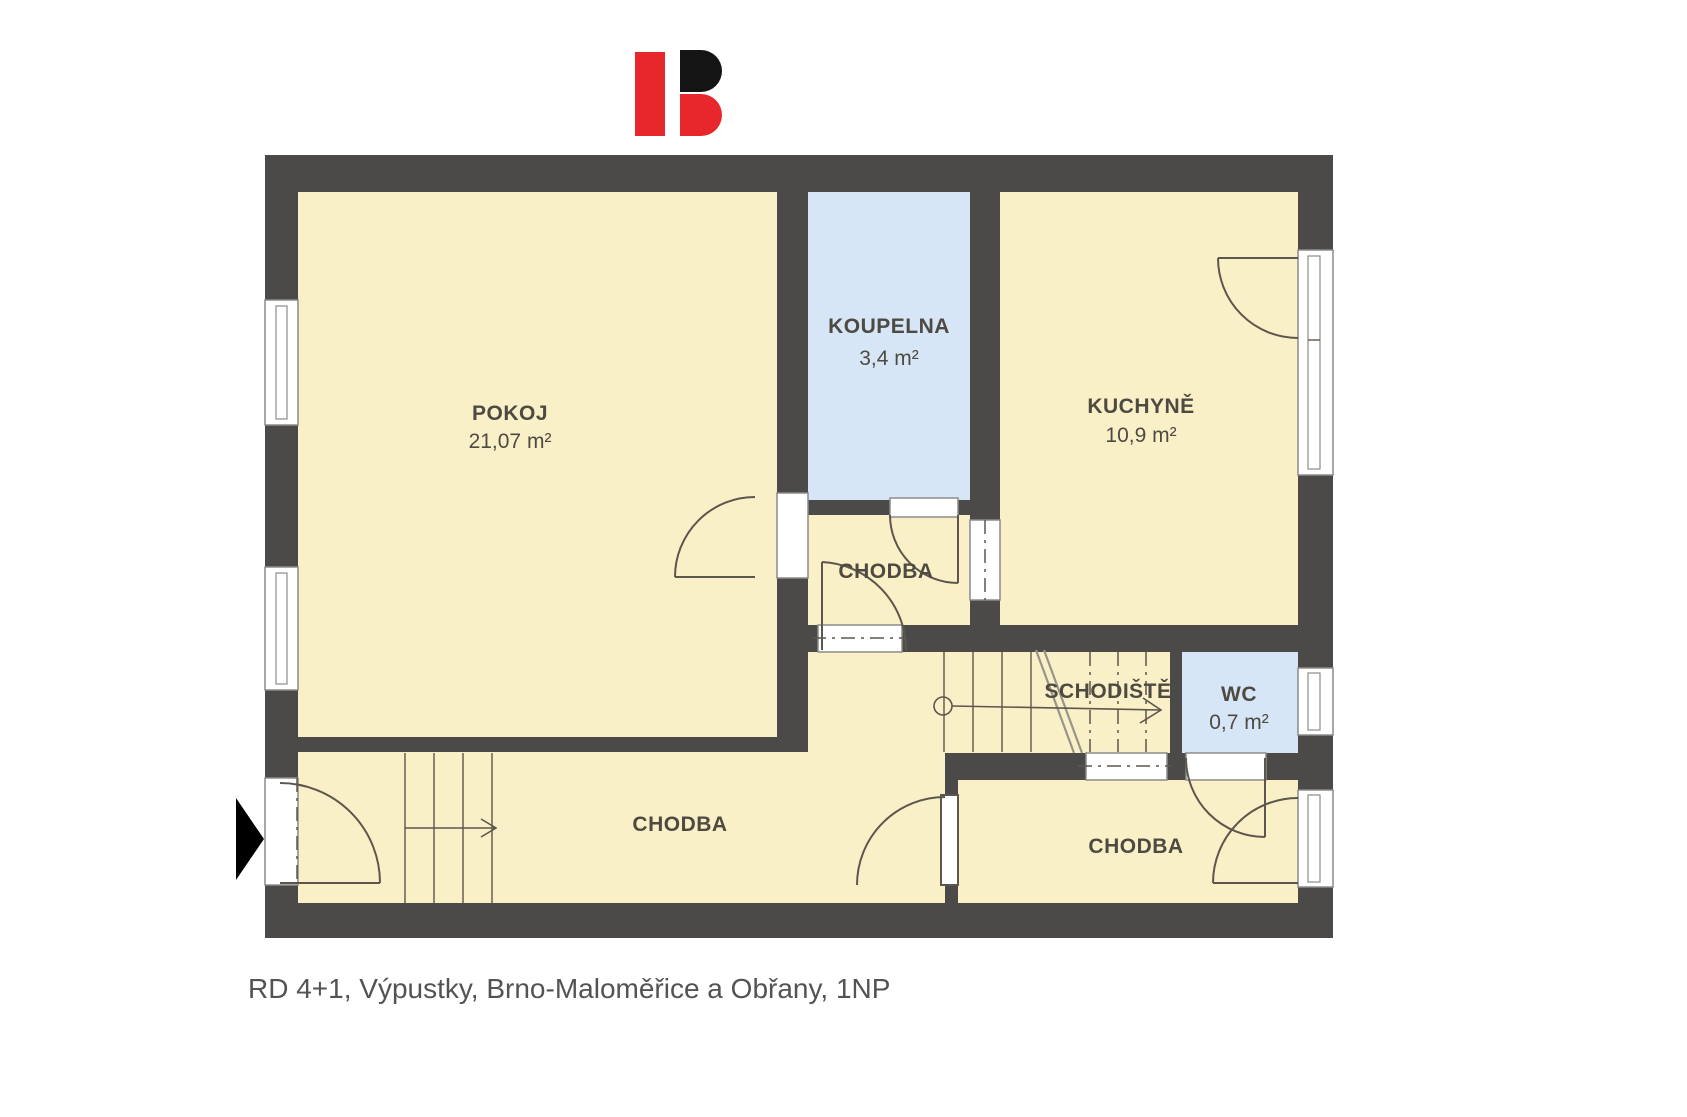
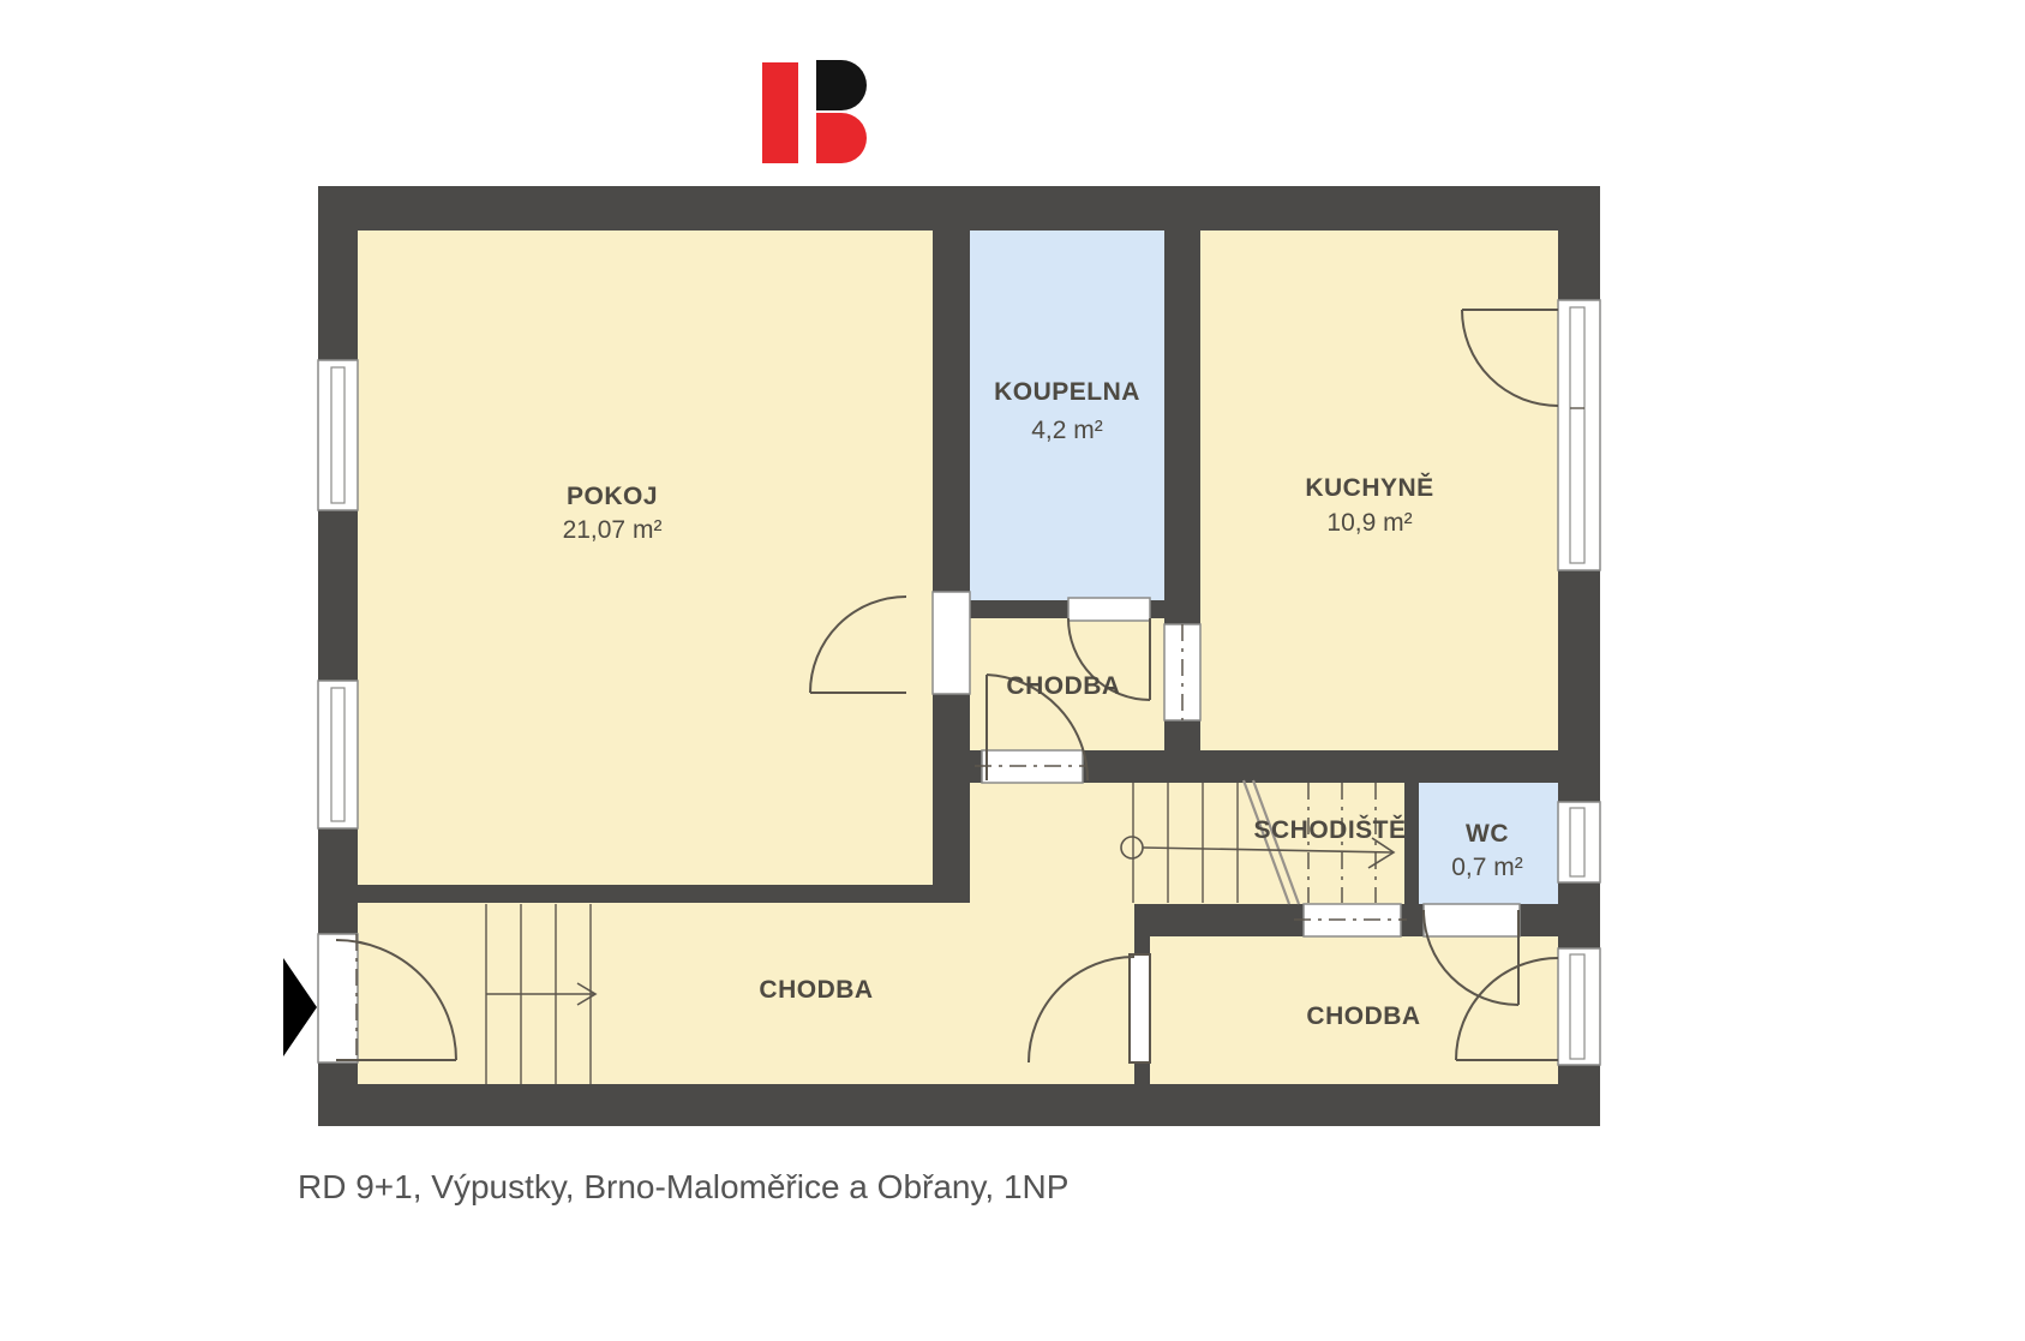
  POKOJ
  21,07 m²
  KOUPELNA
- 3,4 m²
+ 4,2 m²
  KUCHYNĚ
  10,9 m²
  CHODBA
  SCHODIŠTĚ
  WC
  0,7 m²
  CHODBA
  CHODBA
- RD 4+1, Výpustky, Brno-Maloměřice a Obřany, 1NP
+ RD 9+1, Výpustky, Brno-Maloměřice a Obřany, 1NP
